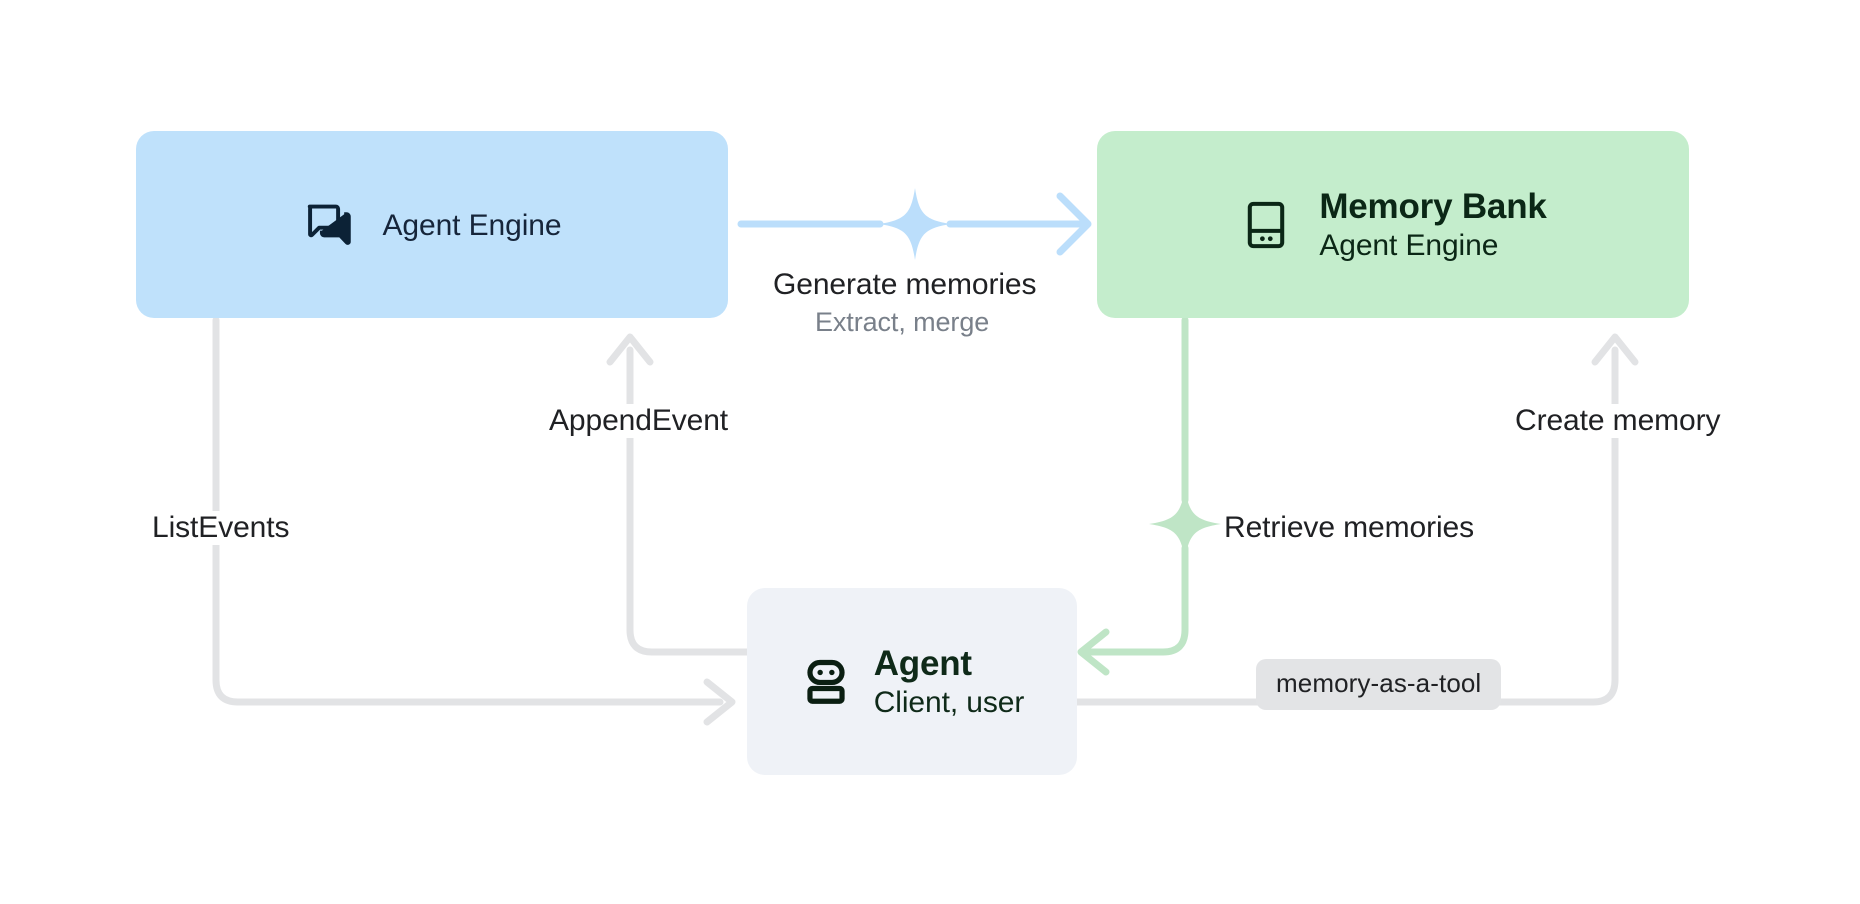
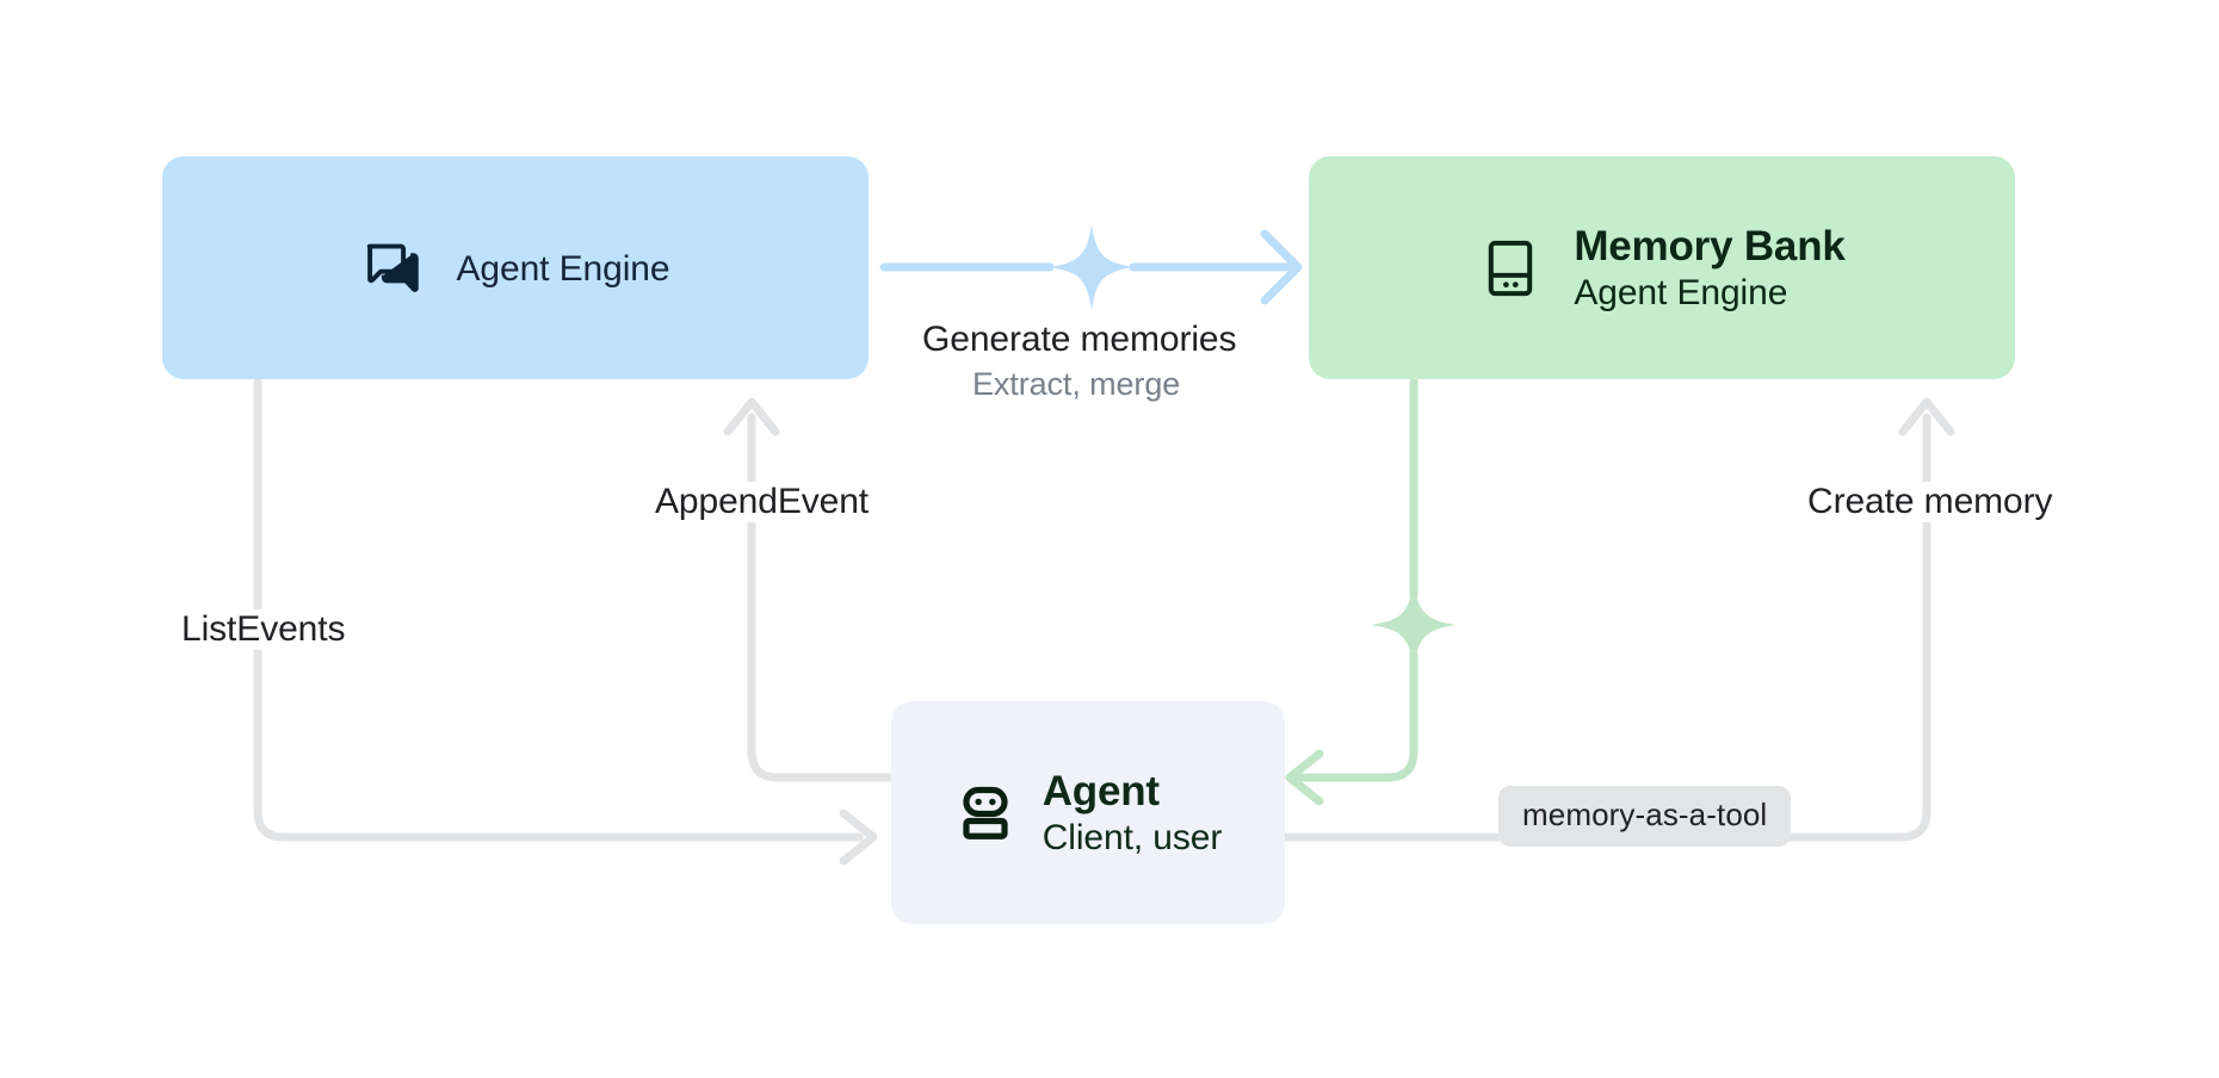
  Agent Engine
  Memory Bank
  Agent Engine
  Agent
  Client, user
  Generate memories
  Extract, merge
  AppendEvent
  ListEvents
- Retrieve memories
  Create memory
  memory-as-a-tool
